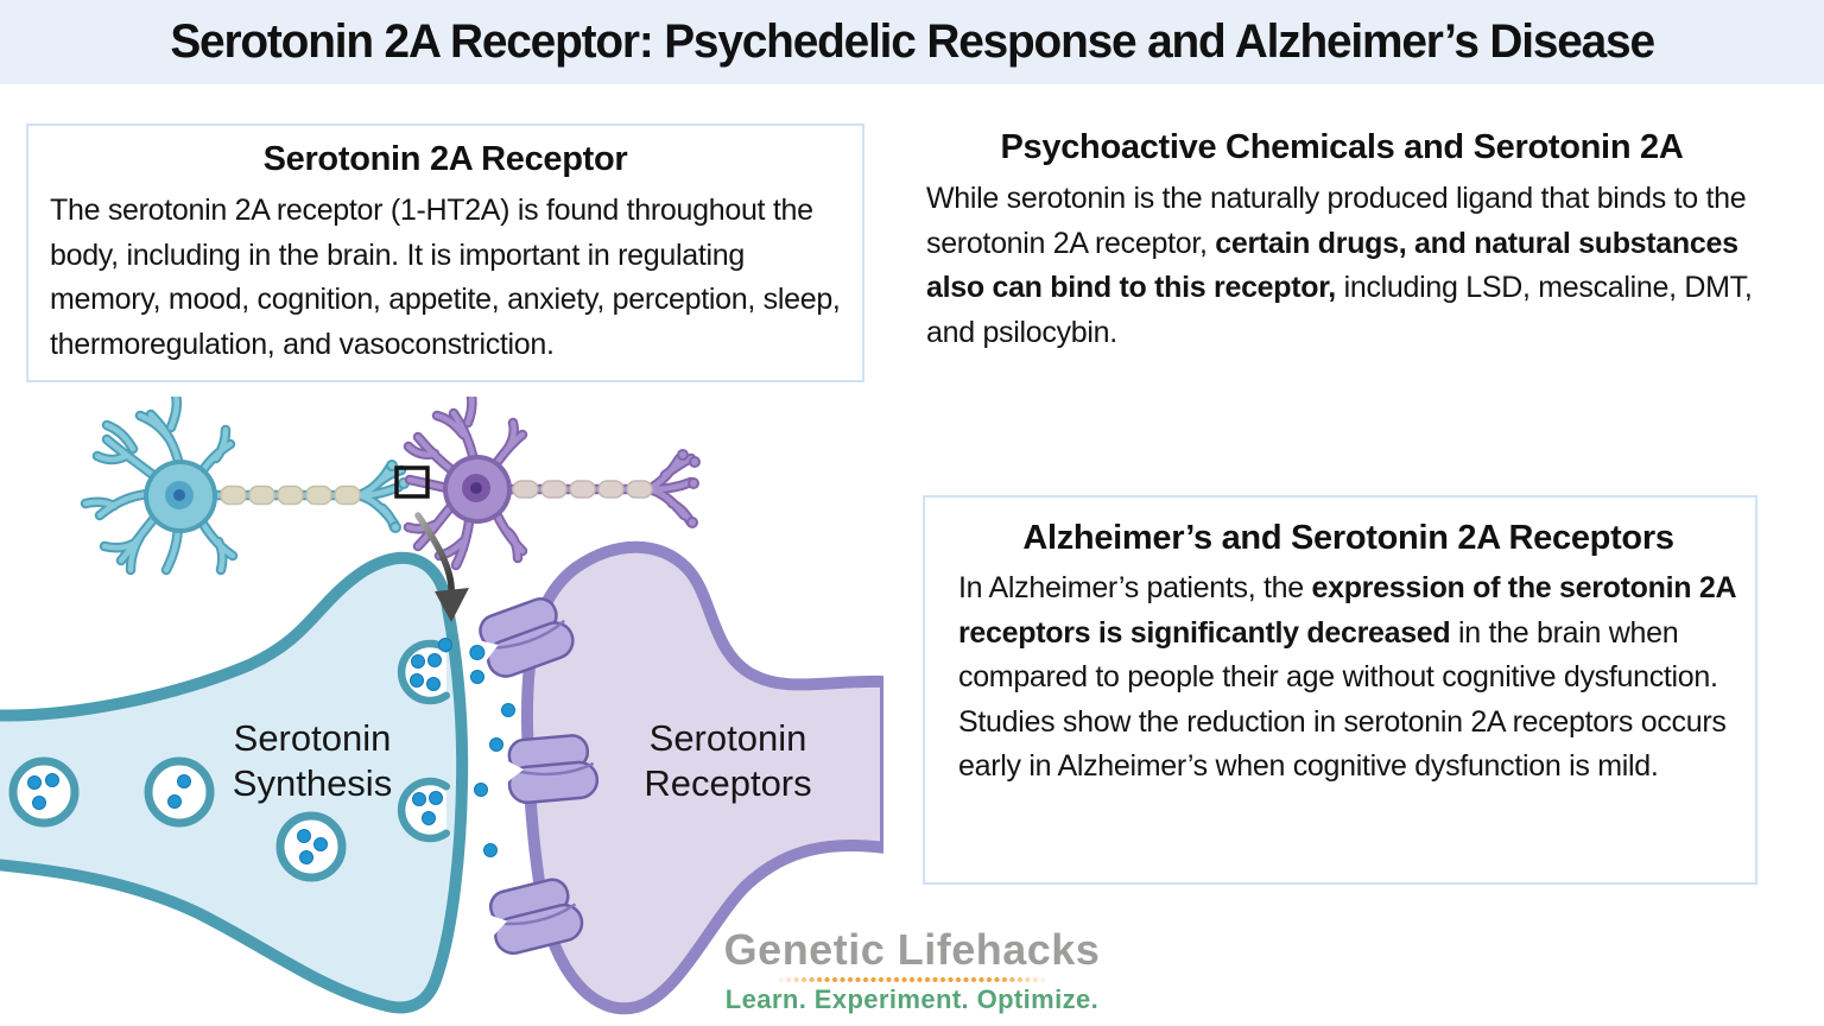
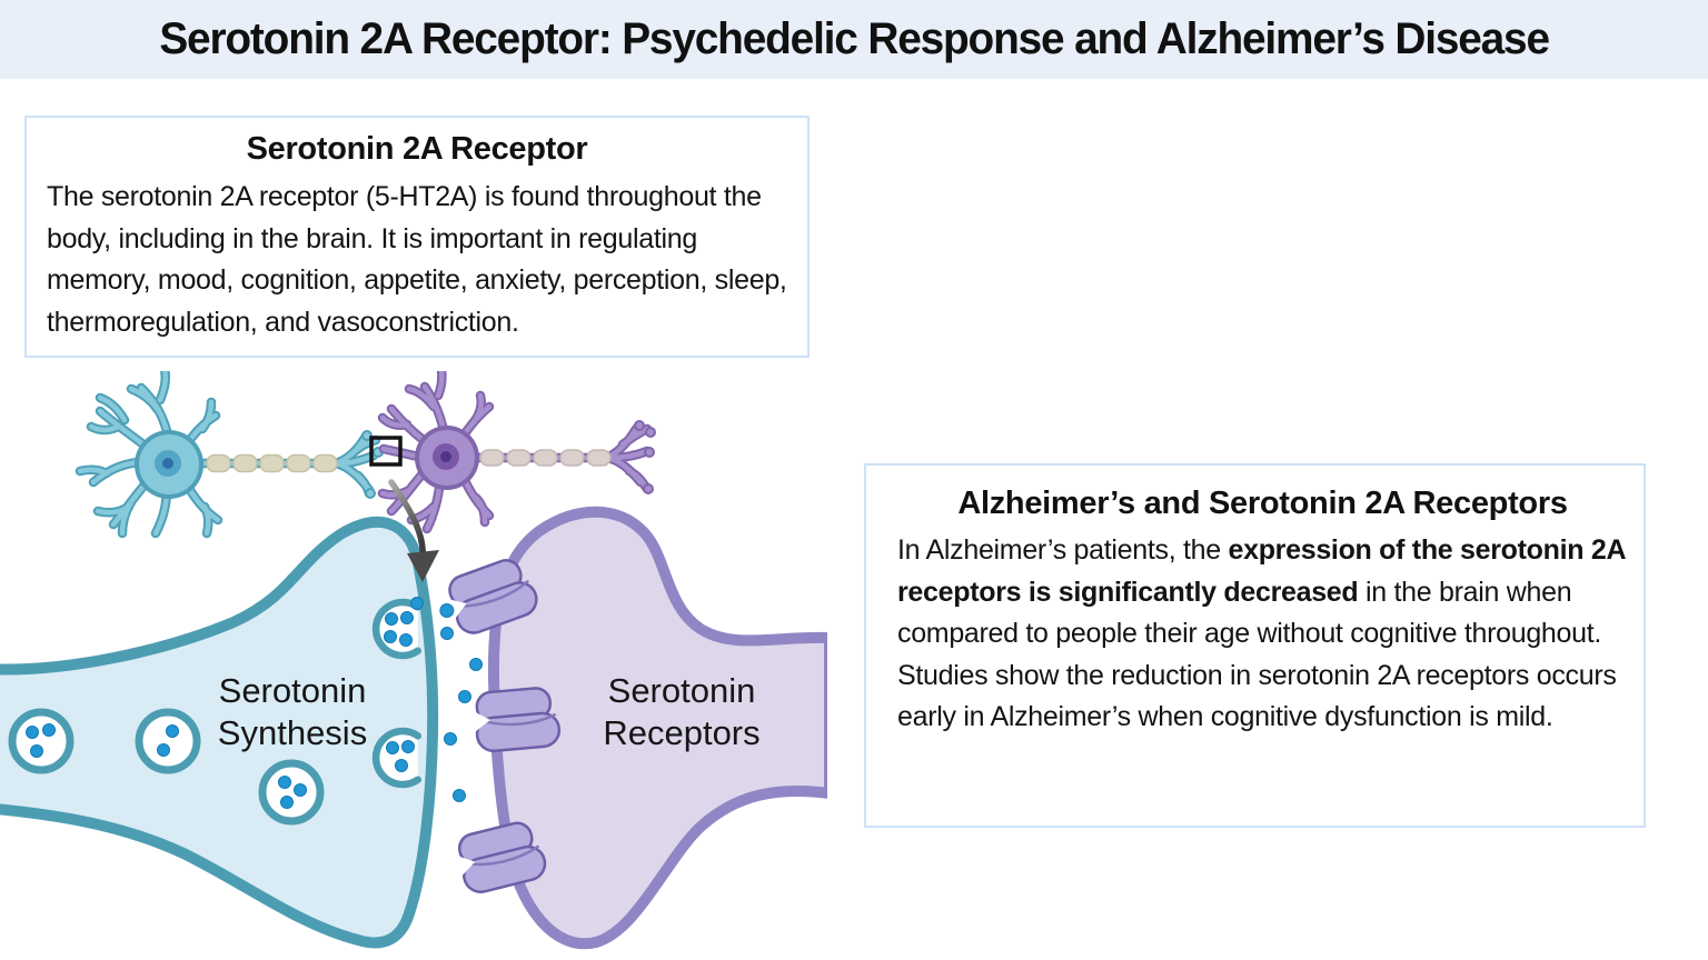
  Serotonin 2A Receptor: Psychedelic Response and Alzheimer’s Disease
  Serotonin 2A Receptor
- The serotonin 2A receptor (1-HT2A) is found throughout the body, including in the brain. It is important in regulating memory, mood, cognition, appetite, anxiety, perception, sleep, thermoregulation, and vasoconstriction.
+ The serotonin 2A receptor (5-HT2A) is found throughout the body, including in the brain. It is important in regulating memory, mood, cognition, appetite, anxiety, perception, sleep, thermoregulation, and vasoconstriction.
- Psychoactive Chemicals and Serotonin 2A
- While serotonin is the naturally produced ligand that binds to the serotonin 2A receptor, certain drugs, and natural substances also can bind to this receptor, including LSD, mescaline, DMT, and psilocybin.
  Alzheimer’s and Serotonin 2A Receptors
- In Alzheimer’s patients, the expression of the serotonin 2A receptors is significantly decreased in the brain when compared to people their age without cognitive dysfunction.
+ In Alzheimer’s patients, the expression of the serotonin 2A receptors is significantly decreased in the brain when compared to people their age without cognitive throughout.
  Studies show the reduction in serotonin 2A receptors occurs early in Alzheimer’s when cognitive dysfunction is mild.
  Serotonin
  Synthesis
  Serotonin
  Receptors
- Genetic Lifehacks
- Learn. Experiment. Optimize.
